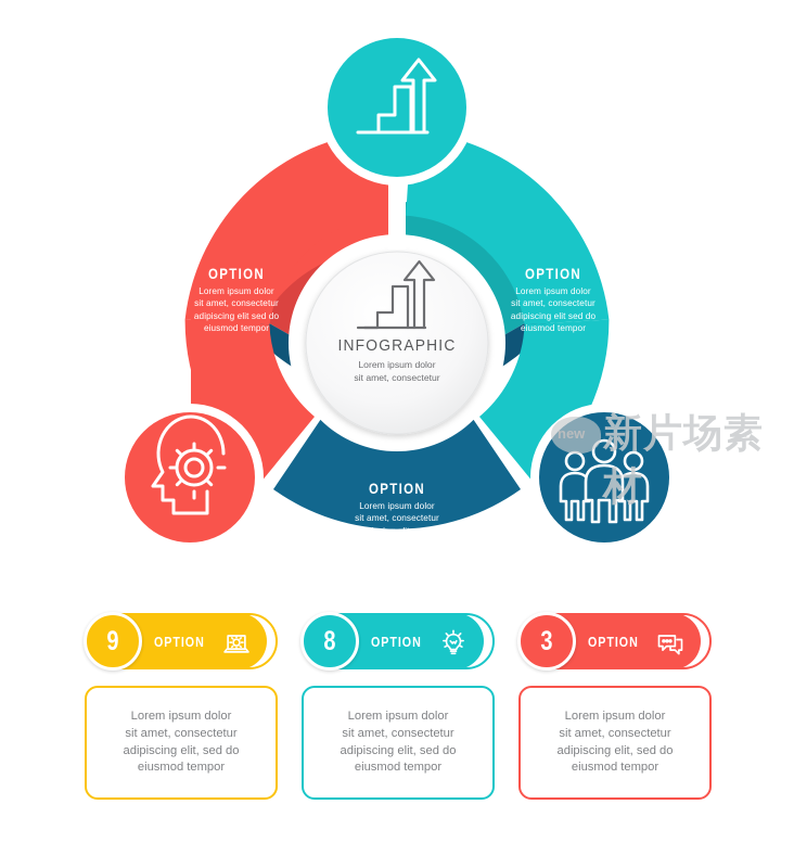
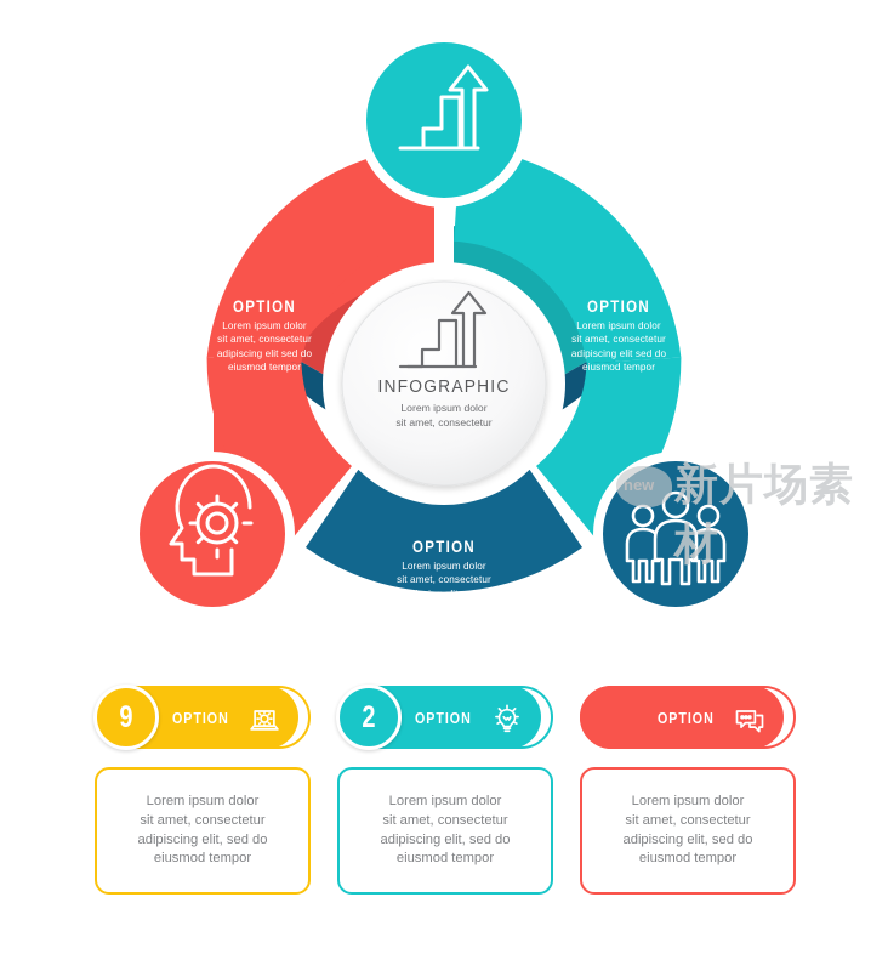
  OPTION
  Lorem ipsum dolor
  sit amet, consectetur
  adipiscing elit sed do
  eiusmod tempor
  OPTION
  Lorem ipsum dolor
  sit amet, consectetur
  adipiscing elit sed do
  eiusmod tempor
  OPTION
  Lorem ipsum dolor
  sit amet, consectetur
  adipiscing elit sed do
  INFOGRAPHIC
  Lorem ipsum dolor
  sit amet, consectetur
  new
  新片场素材
  Lorem ipsum dolor
  sit amet, consectetur
  adipiscing elit, sed do
  eiusmod tempor
  9
  OPTION
  Lorem ipsum dolor
  sit amet, consectetur
  adipiscing elit, sed do
  eiusmod tempor
- 8
+ 2
  OPTION
  Lorem ipsum dolor
  sit amet, consectetur
  adipiscing elit, sed do
  eiusmod tempor
- 3
  OPTION
